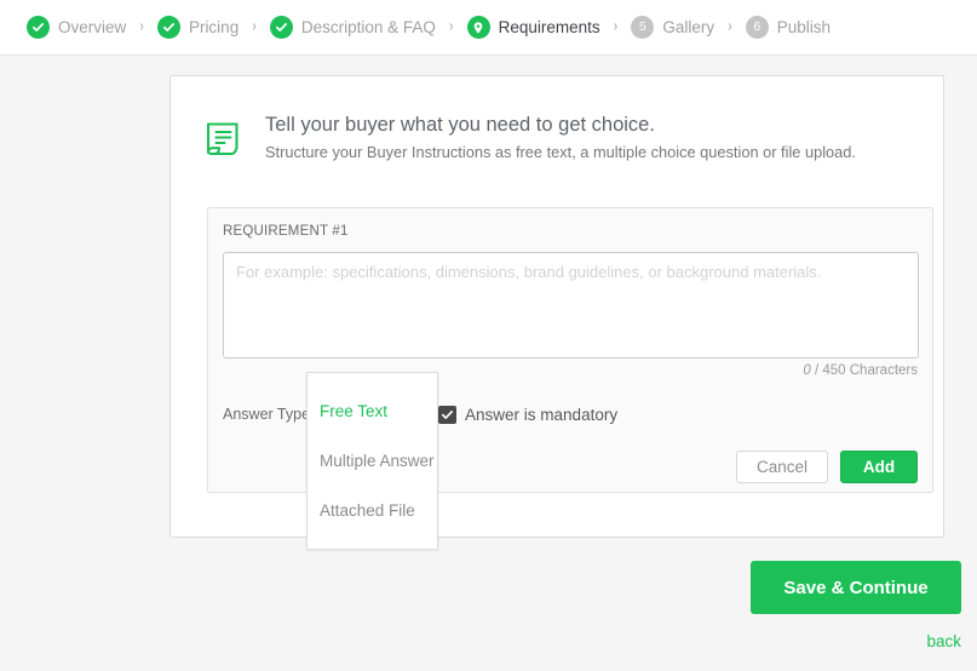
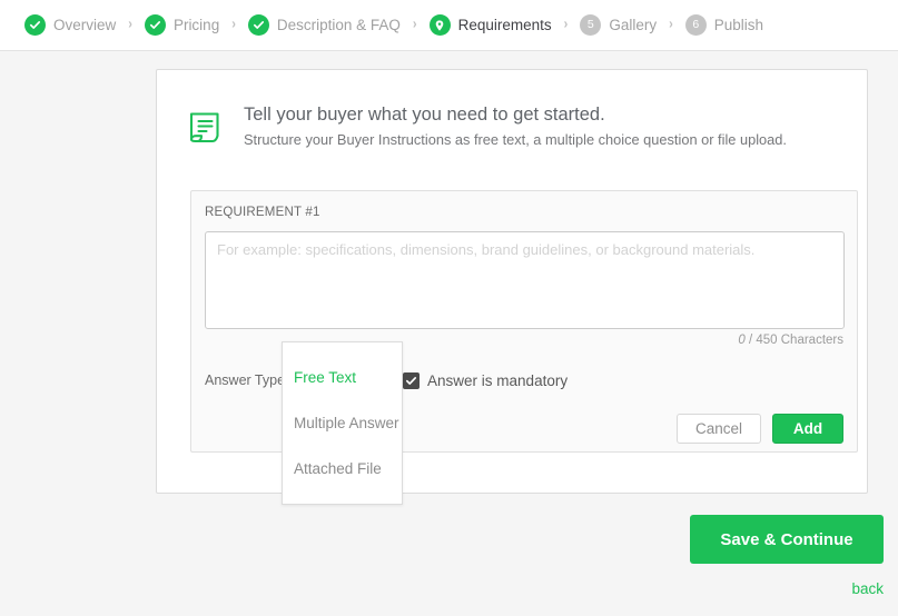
  Overview
  ›
  Pricing
  ›
  Description & FAQ
  ›
  Requirements
  ›
  5
  Gallery
  ›
  6
  Publish
- Tell your buyer what you need to get choice.
+ Tell your buyer what you need to get started.
  Structure your Buyer Instructions as free text, a multiple choice question or file upload.
  REQUIREMENT #1
  For example: specifications, dimensions, brand guidelines, or background materials.
  0 / 450 Characters
  Answer Typ
  Answer is mandatory
  Cancel
  Add
  Free Text
  Multiple Answer
  Attached File
  Save & Continue
  back
